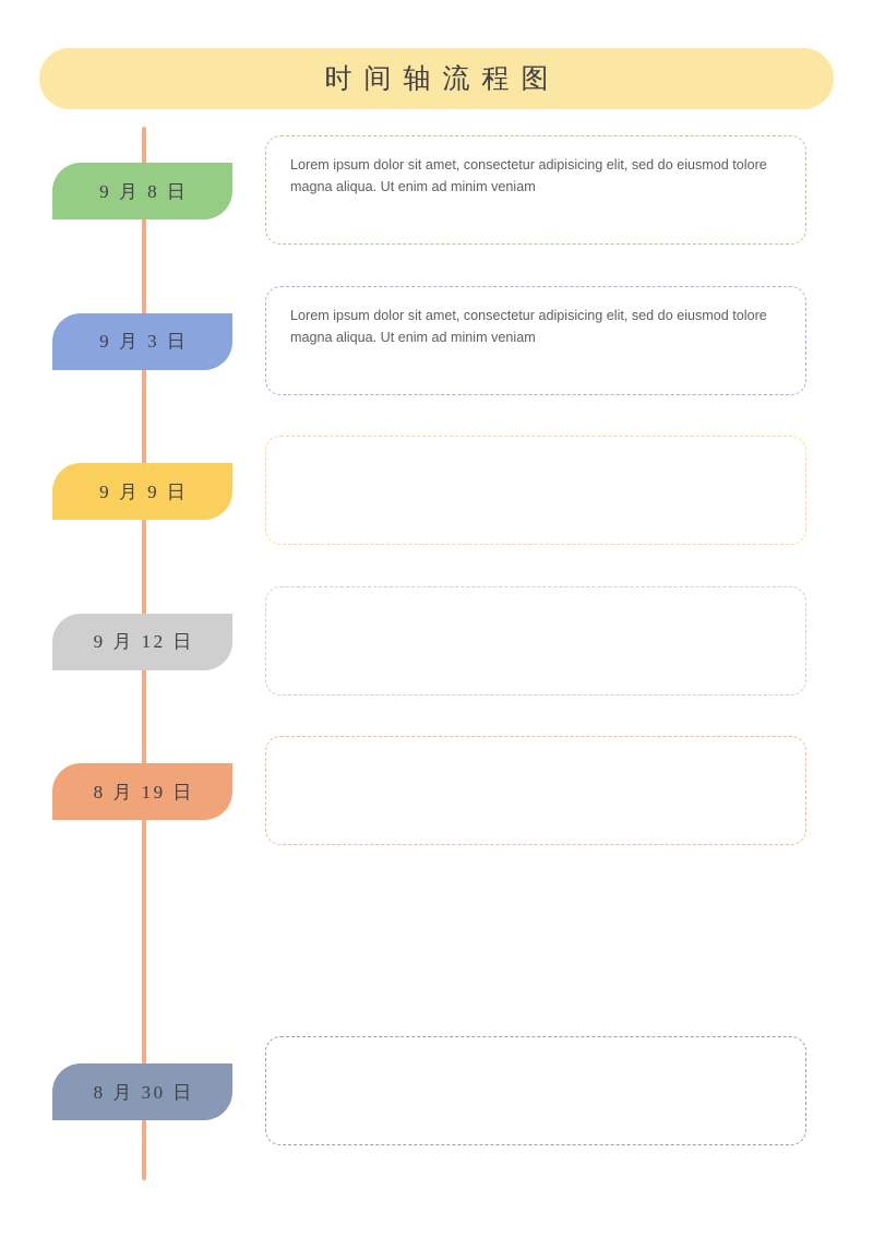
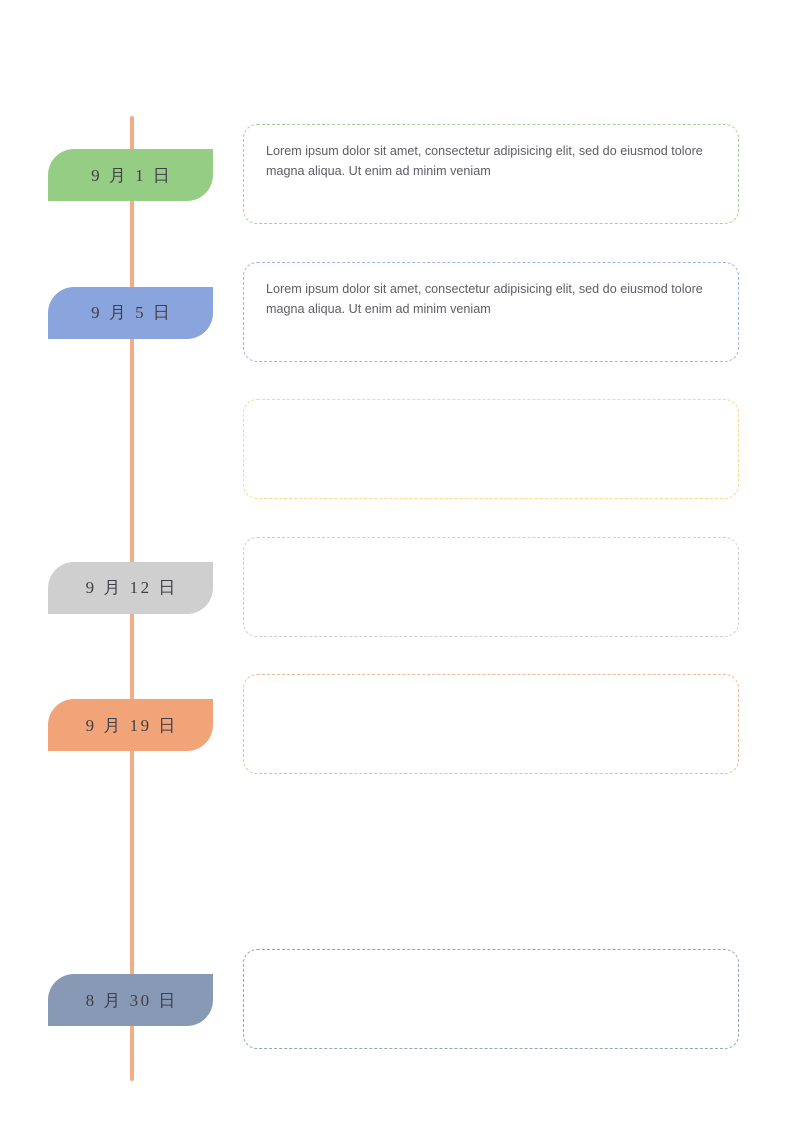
- 时间轴流程图
- 9 月 8 日
+ 9 月 1 日
  Lorem ipsum dolor sit amet, consectetur adipisicing elit, sed do eiusmod tolore magna aliqua. Ut enim ad minim veniam
- 9 月 3 日
+ 9 月 5 日
  Lorem ipsum dolor sit amet, consectetur adipisicing elit, sed do eiusmod tolore magna aliqua. Ut enim ad minim veniam
- 9 月 9 日
  9 月 12 日
- 8 月 19 日
+ 9 月 19 日
  8 月 30 日
